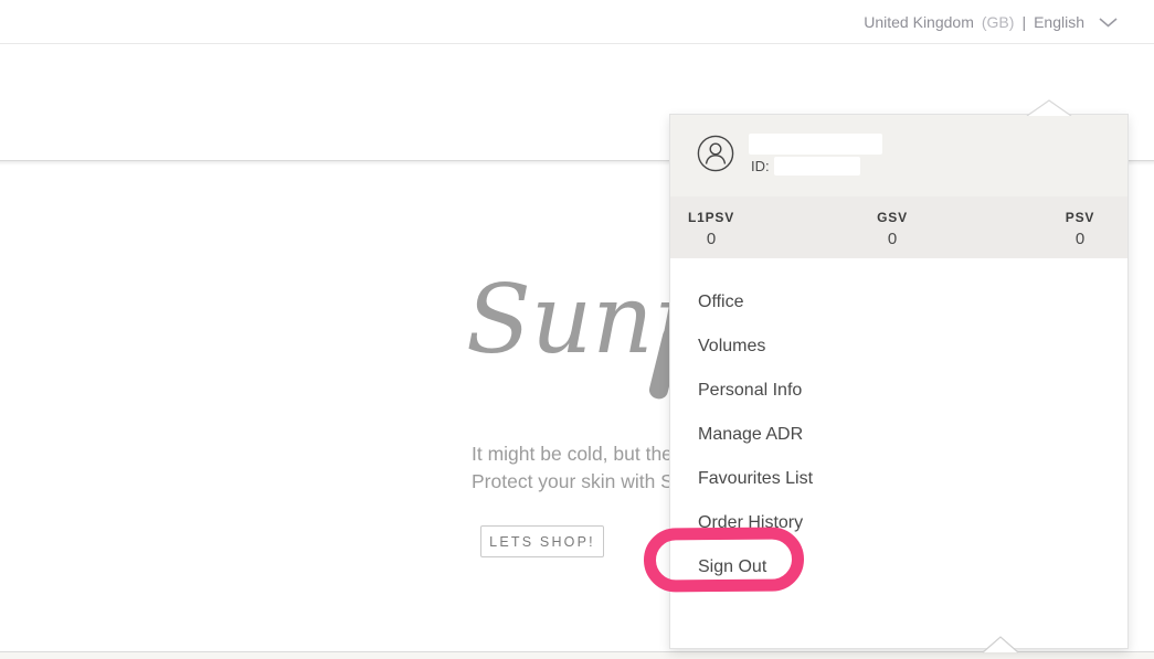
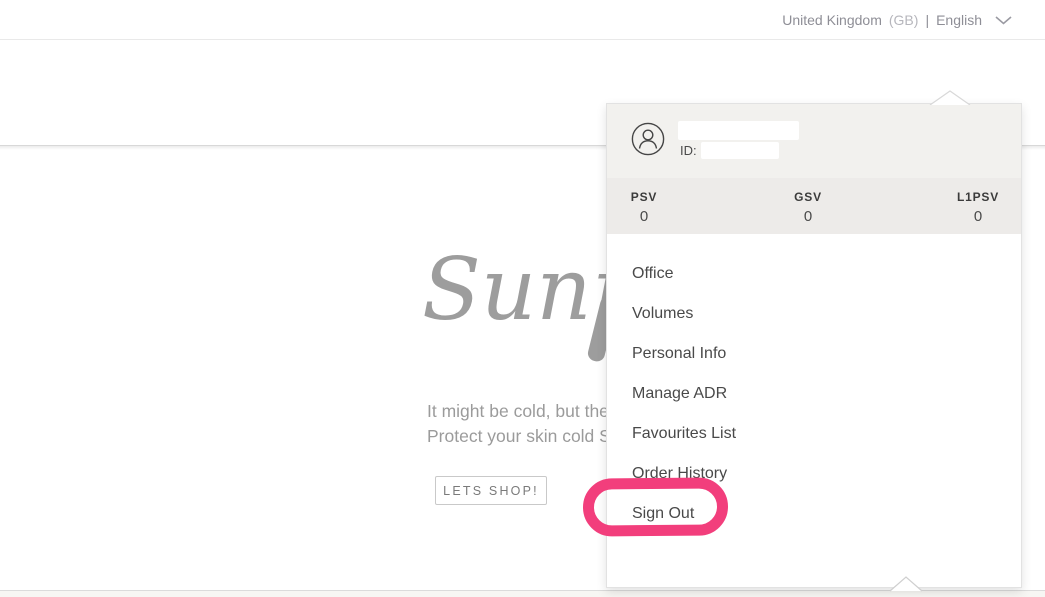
  United Kingdom
  (GB)
  |
  English
  It might be cold, but the
- Protect your skin with S
+ Protect your skin cold S
  LETS SHOP!
  ID:
- L1PSV
+ PSV
  0
  GSV
  0
- PSV
+ L1PSV
  0
  Office
  Volumes
  Personal Info
  Manage ADR
  Favourites List
  Order History
  Sign Out
